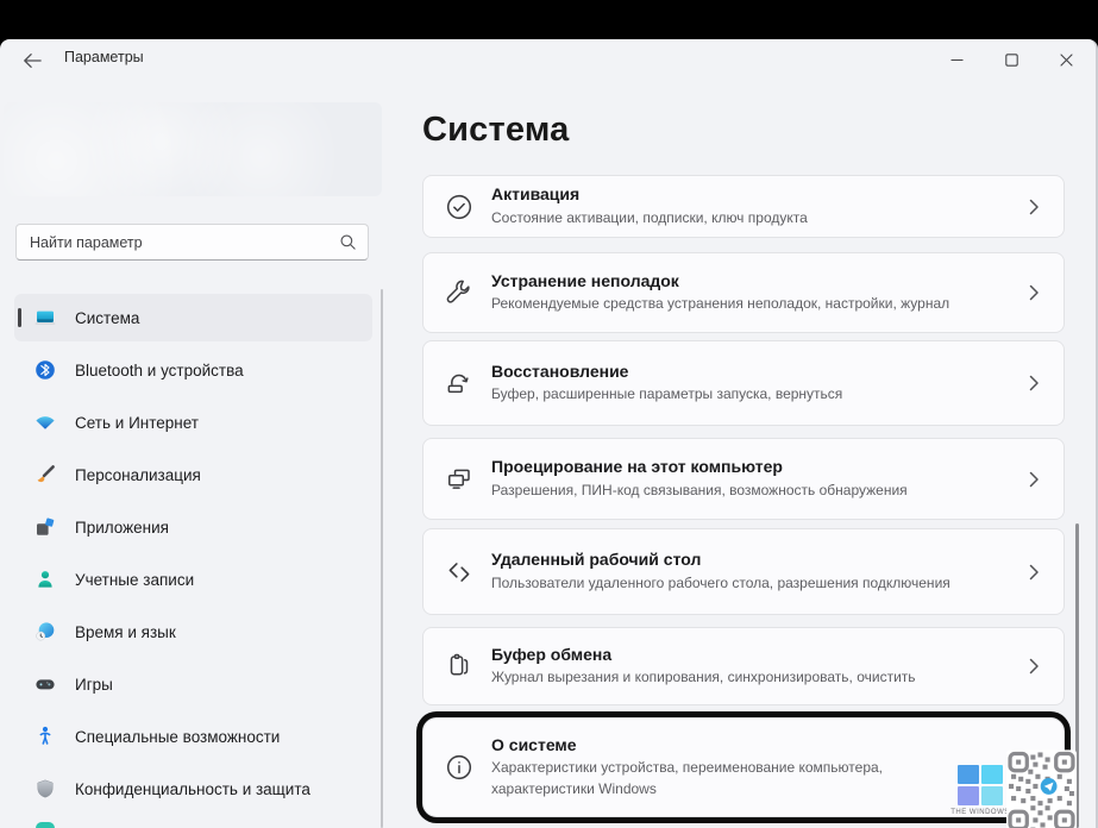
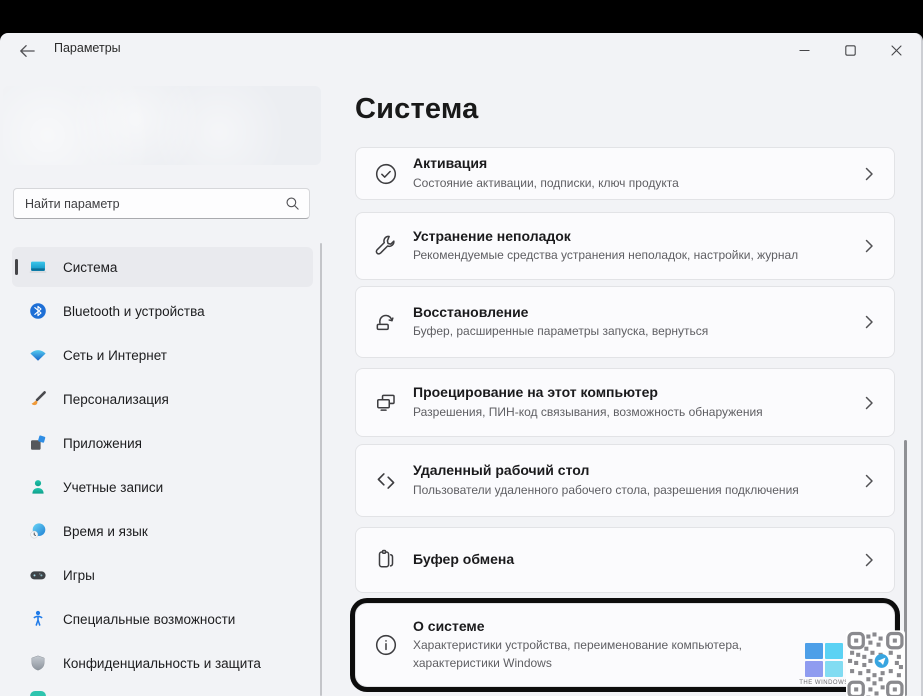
  Параметры
  Найти параметр
  Система
  Bluetooth и устройства
  Сеть и Интернет
  Персонализация
  Приложения
  Учетные записи
  Время и язык
  Игры
  Специальные возможности
  Конфиденциальность и защита
  Система
  Активация
  Состояние активации, подписки, ключ продукта
  Устранение неполадок
  Рекомендуемые средства устранения неполадок, настройки, журнал
  Восстановление
  Буфер, расширенные параметры запуска, вернуться
  Проецирование на этот компьютер
  Разрешения, ПИН-код связывания, возможность обнаружения
  Удаленный рабочий стол
  Пользователи удаленного рабочего стола, разрешения подключения
  Буфер обмена
- Журнал вырезания и копирования, синхронизировать, очистить
  О системе
  Характеристики устройства, переименование компьютера, характеристики Windows
